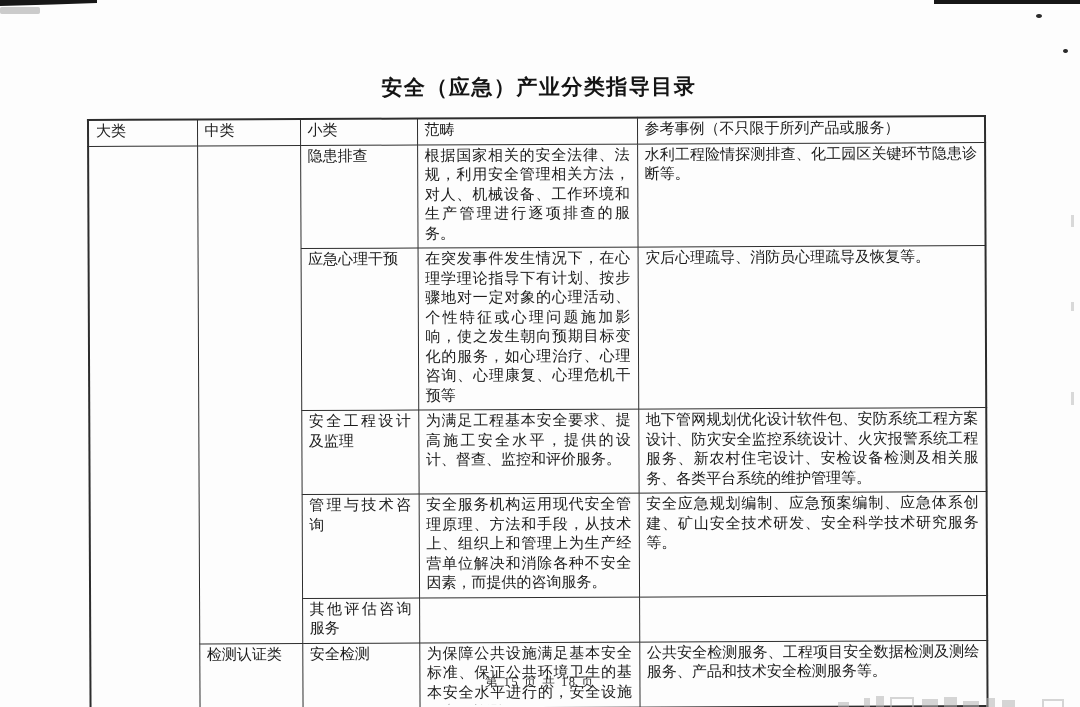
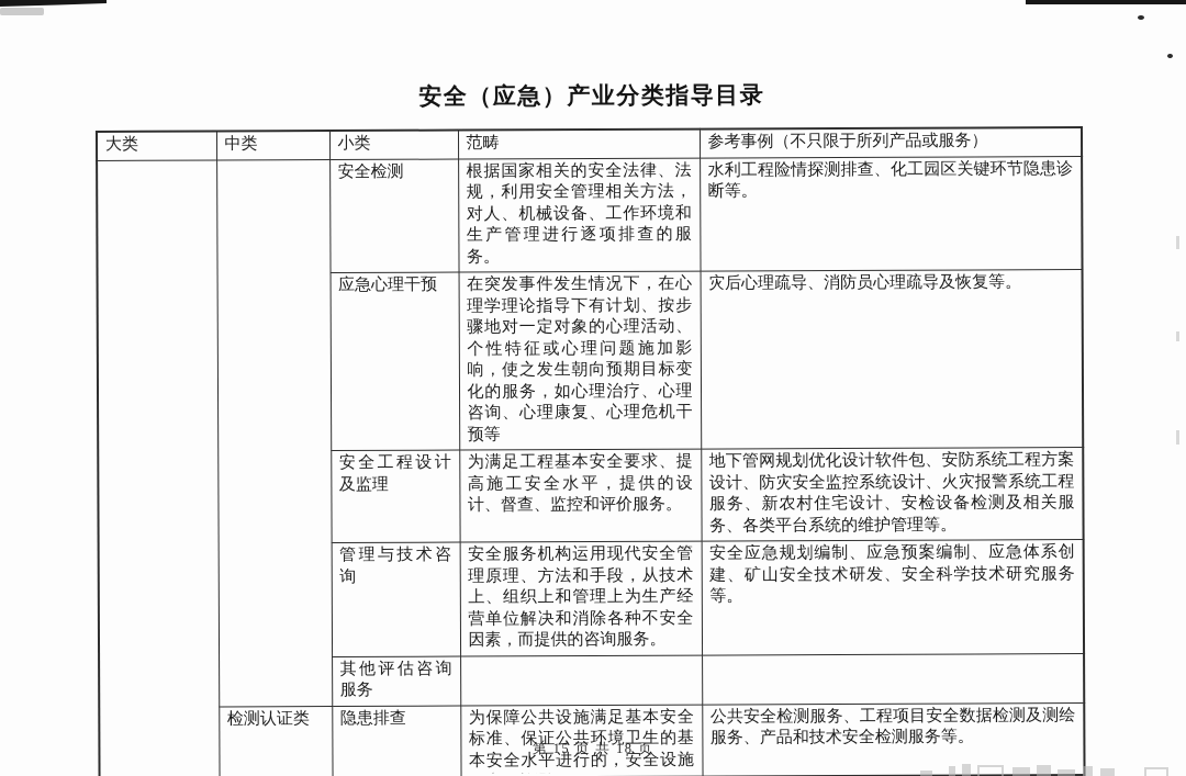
  安全（应急）产业分类指导目录
  大类	中类	小类	范畴	参考事例（不只限于所列产品或服务）
- 		隐患排查	根据国家相关的安全法律、法规，利用安全管理相关方法，对人、机械设备、工作环境和生产管理进行逐项排查的服务。	水利工程险情探测排查、化工园区关键环节隐患诊断等。
+ 		安全检测	根据国家相关的安全法律、法规，利用安全管理相关方法，对人、机械设备、工作环境和生产管理进行逐项排查的服务。	水利工程险情探测排查、化工园区关键环节隐患诊断等。
  应急心理干预	在突发事件发生情况下，在心理学理论指导下有计划、按步骤地对一定对象的心理活动、个性特征或心理问题施加影响，使之发生朝向预期目标变化的服务，如心理治疗、心理咨询、心理康复、心理危机干预等	灾后心理疏导、消防员心理疏导及恢复等。
  安全工程设计及监理	为满足工程基本安全要求、提高施工安全水平，提供的设计、督查、监控和评价服务。	地下管网规划优化设计软件包、安防系统工程方案设计、防灾安全监控系统设计、火灾报警系统工程服务、新农村住宅设计、安检设备检测及相关服务、各类平台系统的维护管理等。
  管理与技术咨询	安全服务机构运用现代安全管理原理、方法和手段，从技术上、组织上和管理上为生产经营单位解决和消除各种不安全因素，而提供的咨询服务。	安全应急规划编制、应急预案编制、应急体系创建、矿山安全技术研发、安全科学技术研究服务等。
  其他评估咨询服务
- 检测认证类	安全检测	为保障公共设施满足基本安全标准、保证公共环境卫生的基本安全水平进行的，安全设施	公共安全检测服务、工程项目安全数据检测及测绘服务、产品和技术安全检测服务等。
+ 检测认证类	隐患排查	为保障公共设施满足基本安全标准、保证公共环境卫生的基本安全水平进行的，安全设施	公共安全检测服务、工程项目安全数据检测及测绘服务、产品和技术安全检测服务等。
  第 15 页 共 18 页
